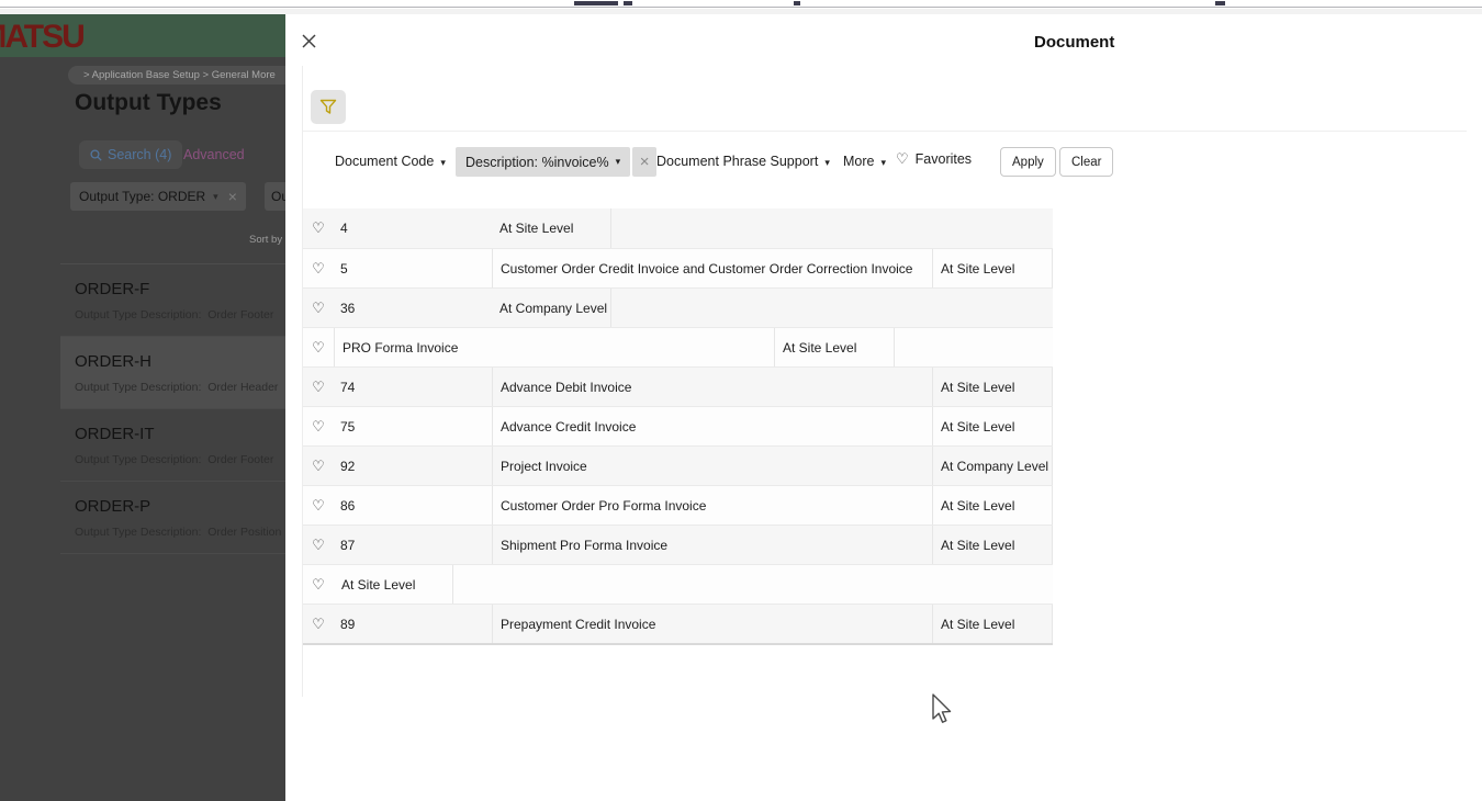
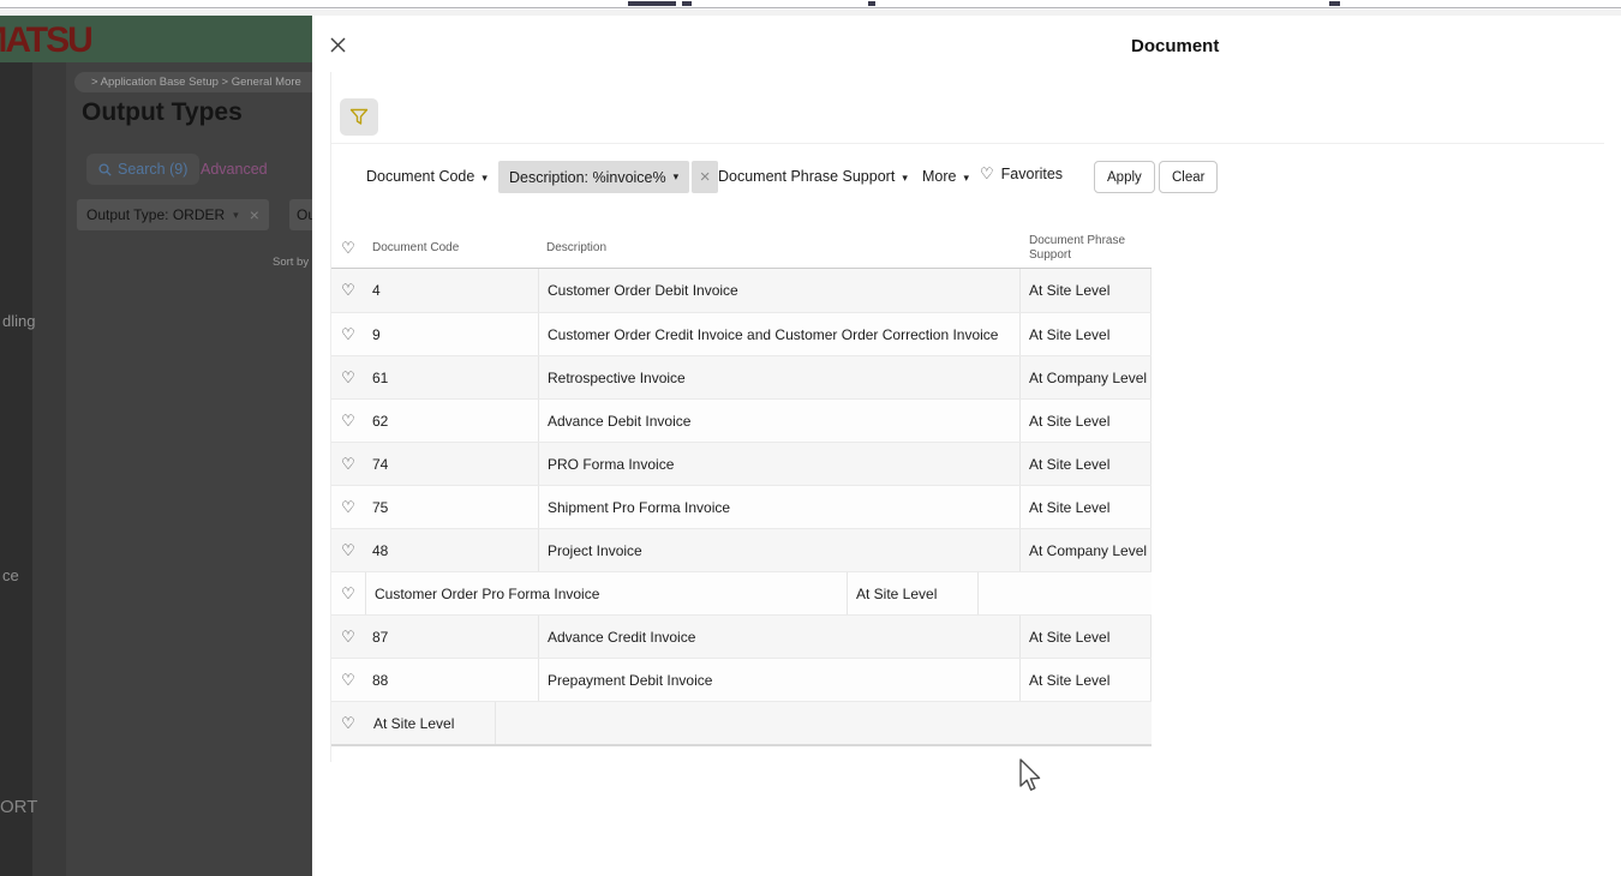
+ dling
+ ce
+ ORT
  > Application Base Setup > General More
  Output Types
- Search (4)
+ Search (9)
  Advanced
  Output Type: ORDER
  ▾
  ×
  Sort by
- ORDER-F
- ORDER-H
- Output Type Description: Order Header
- ORDER-IT
- ORDER-P
  Document
  Document Code ▾
  Description: %invoice%
  ▾
  ×
  Document Phrase Support ▾
  More ▾
  ♡
  Favorites
  Apply
  Clear
+ Document Code
+ Description
+ Document Phrase Support
  4
+ Customer Order Debit Invoice
  At Site Level
- 5
+ 9
  Customer Order Credit Invoice and Customer Order Correction Invoice
  At Site Level
- 36
+ 61
+ Retrospective Invoice
  At Company Level
+ 62
- PRO Forma Invoice
+ Advance Debit Invoice
  At Site Level
  74
- Advance Debit Invoice
+ PRO Forma Invoice
  At Site Level
  75
- Advance Credit Invoice
+ Shipment Pro Forma Invoice
  At Site Level
- 92
+ 48
  Project Invoice
  At Company Level
- 86
  Customer Order Pro Forma Invoice
  At Site Level
  87
- Shipment Pro Forma Invoice
+ Advance Credit Invoice
  At Site Level
+ 88
+ Prepayment Debit Invoice
  At Site Level
- 89
- Prepayment Credit Invoice
  At Site Level
